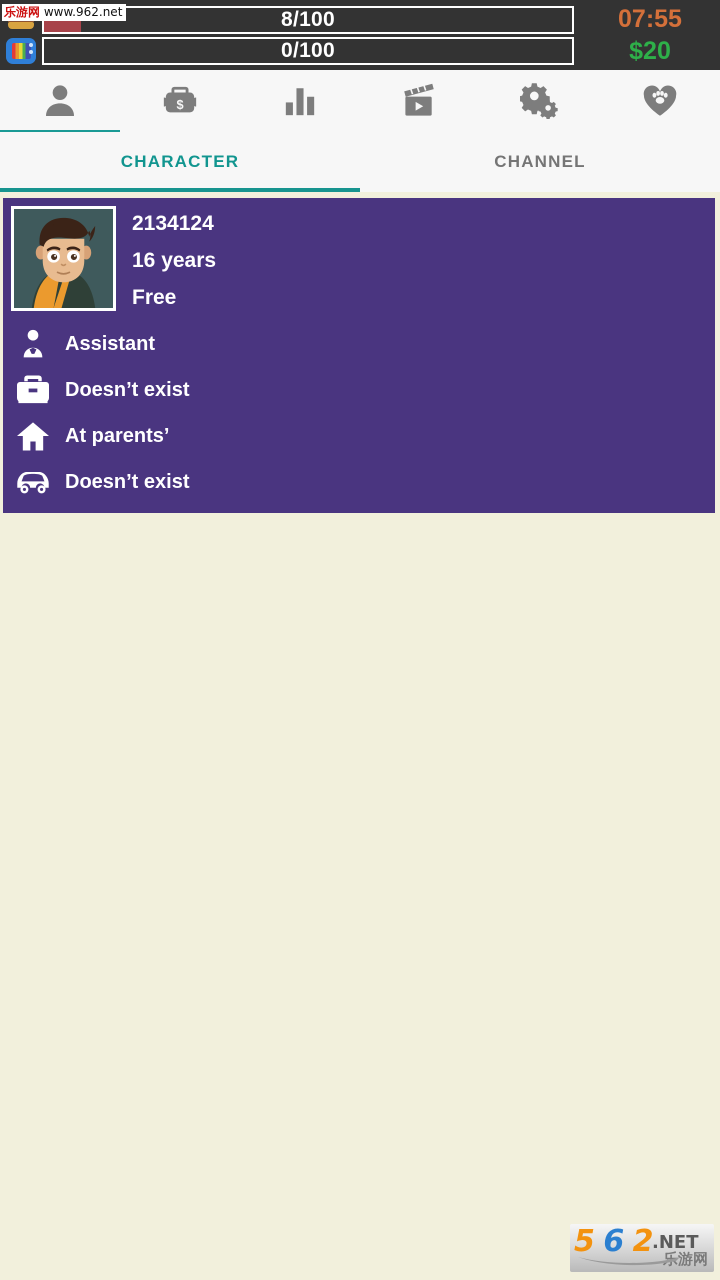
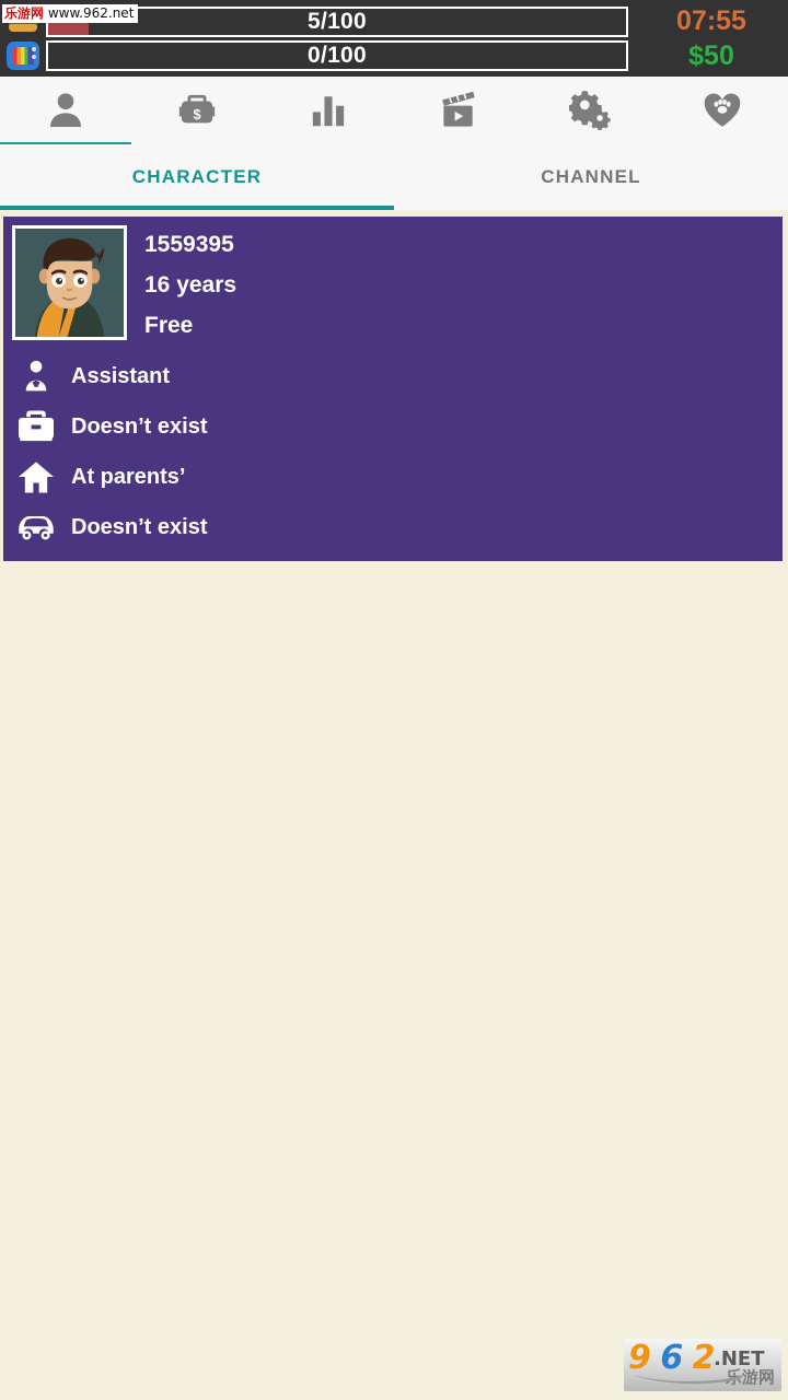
- 8/100
+ 5/100
  0/100
  07:55
- $20
+ $50
  $
  CHARACTER
  CHANNEL
- 2134124
+ 1559395
  16 years
  Free
  Assistant
  Doesn’t exist
  At parents’
  Doesn’t exist
  乐游网 www.962.net
- 5 6 2
+ 9 6 2
  .NET
  乐游网
